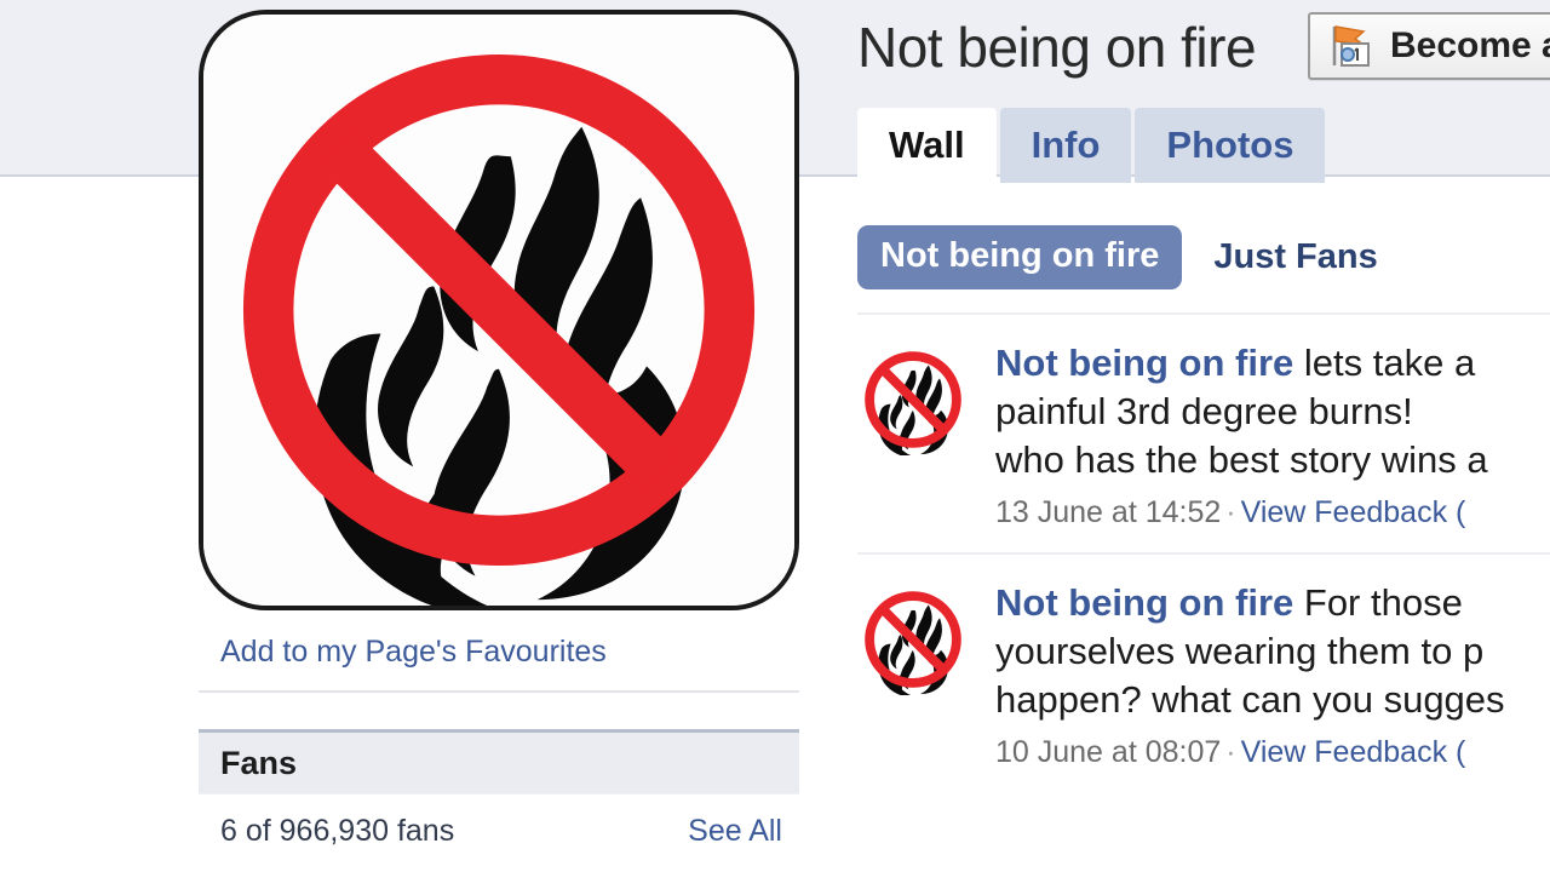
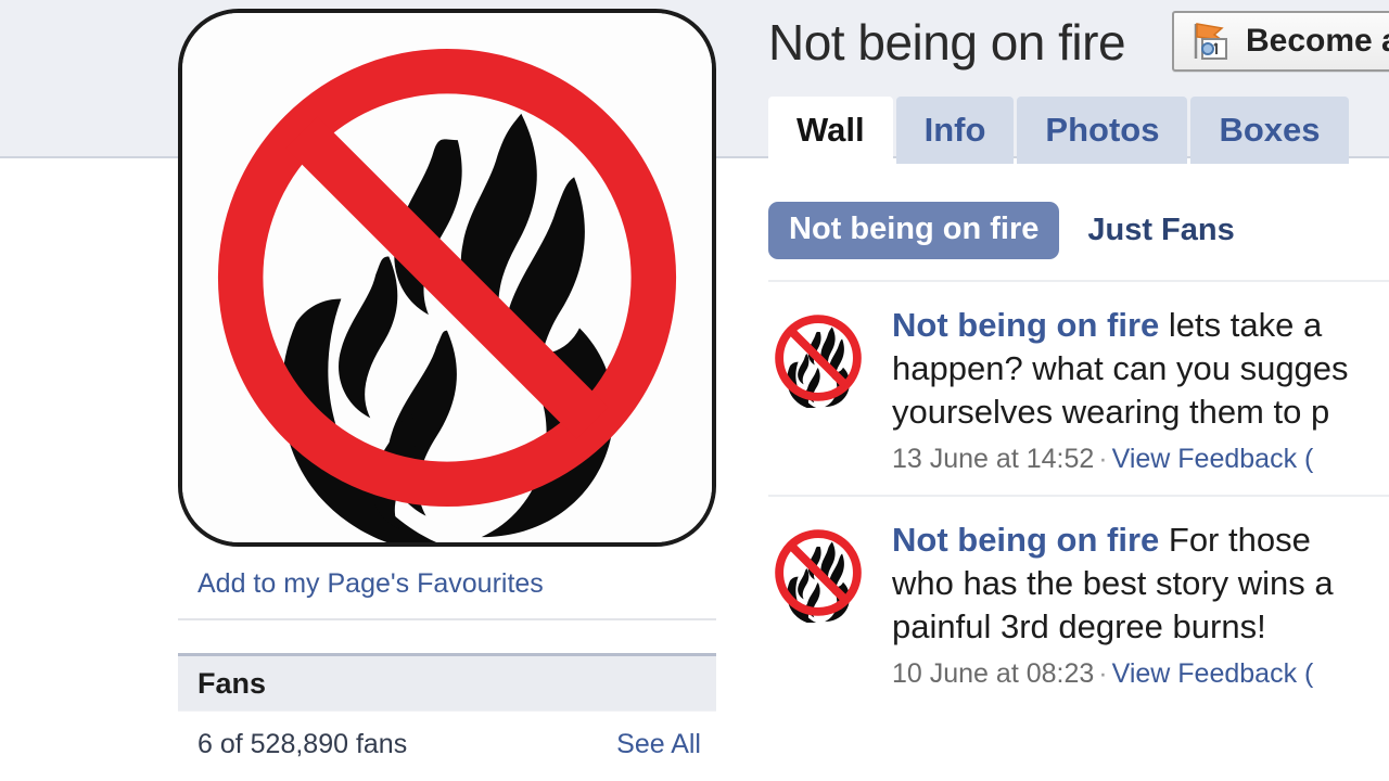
  Add to my Page's Favourites
  Fans
- 6 of 966,930 fans
+ 6 of 528,890 fans
  See All
  Not being on fire
  Become
  Wall
  Info
  Photos
+ Boxes
  Not being on fire
  Just Fans
  Not being on fire lets take a
- painful 3rd degree burns!
+ happen? what can you sugges
- who has the best story wins a
+ yourselves wearing them to p
  13 June at 14:52 · View Feedback (
  Not being on fire For those
- yourselves wearing them to p
+ who has the best story wins a
- happen? what can you sugges
+ painful 3rd degree burns!
- 10 June at 08:07 · View Feedback (
+ 10 June at 08:23 · View Feedback (
